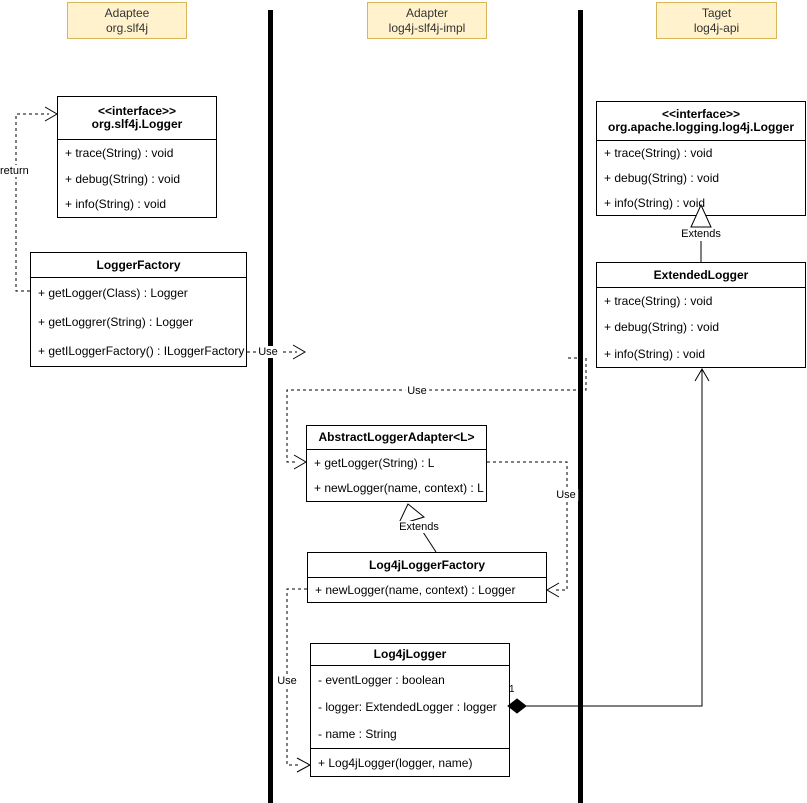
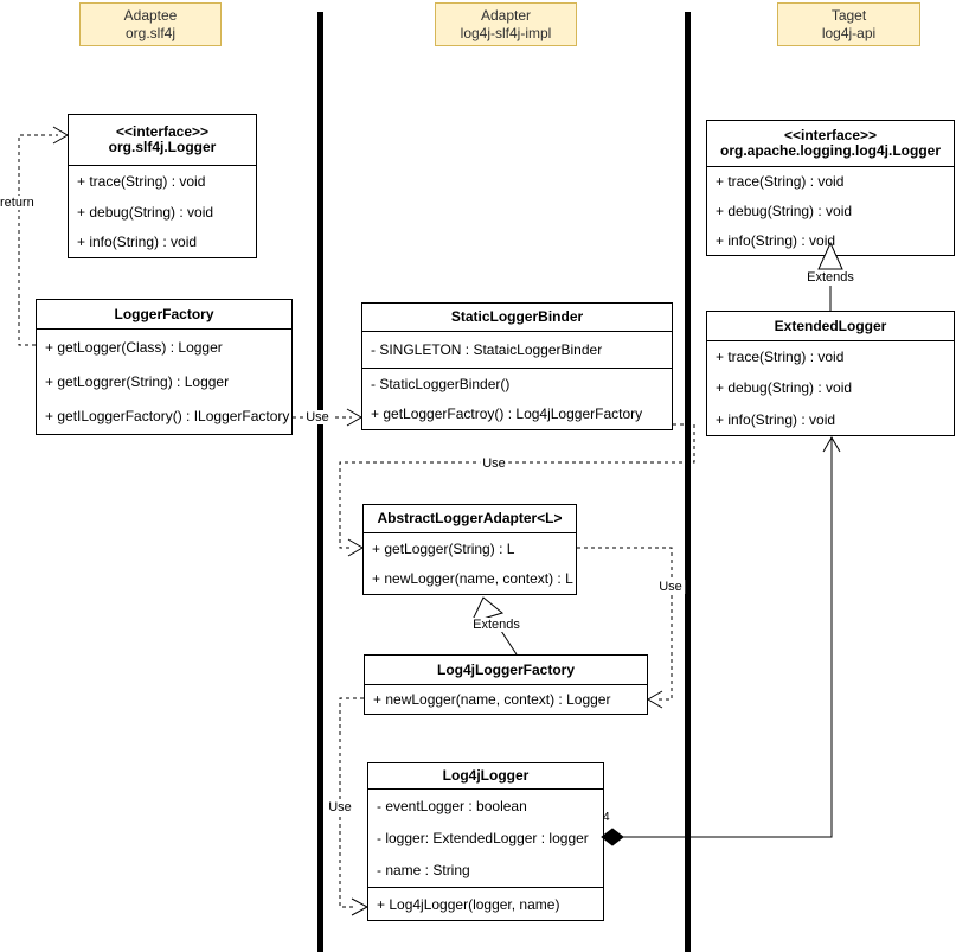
  Adaptee
  org.slf4j
  Adapter
  log4j-slf4j-impl
  Taget
  log4j-api
  <<interface>>
  org.slf4j.Logger
  + trace(String) : void
  + debug(String) : void
  + info(String) : void
  LoggerFactory
  + getLogger(Class) : Logger
  + getLoggrer(String) : Logger
  + getILoggerFactory() : ILoggerFactory
+ StaticLoggerBinder
+ - SINGLETON : StataicLoggerBinder
+ - StaticLoggerBinder()
+ + getLoggerFactroy() : Log4jLoggerFactory
  AbstractLoggerAdapter<L>
  + getLogger(String) : L
  + newLogger(name, context) : L
  Log4jLoggerFactory
  + newLogger(name, context) : Logger
  Log4jLogger
  - eventLogger : boolean
  - logger: ExtendedLogger : logger
  - name : String
  + Log4jLogger(logger, name)
  <<interface>>
  org.apache.logging.log4j.Logger
  + trace(String) : void
  + debug(String) : void
  + info(String) : void
  ExtendedLogger
  + trace(String) : void
  + debug(String) : void
  + info(String) : void
  return
  Use
  Use
  Use
  Use
  Extends
  Extends
- 1
+ 4
